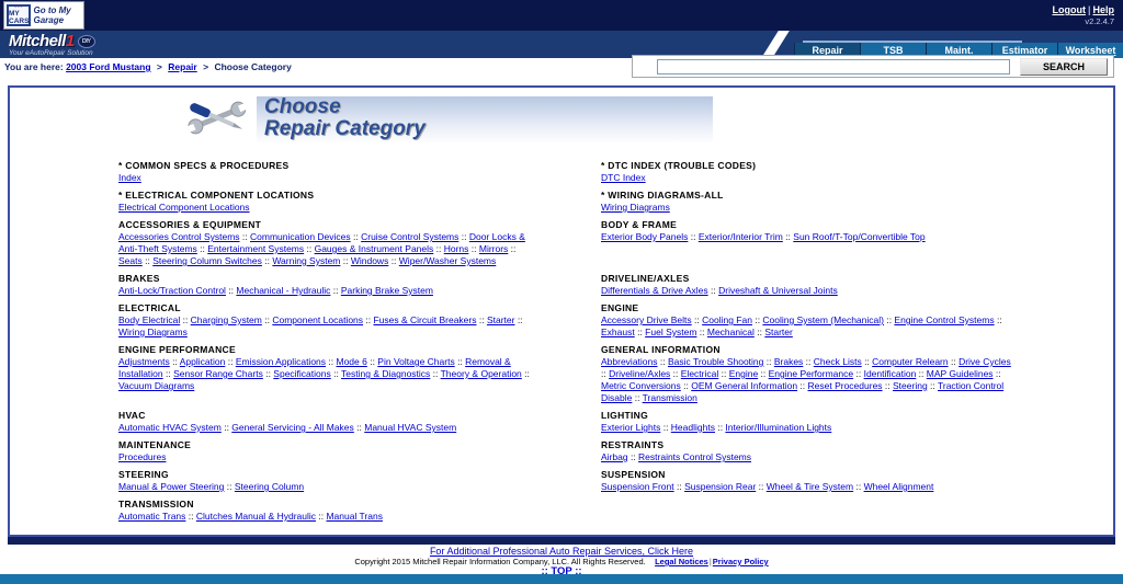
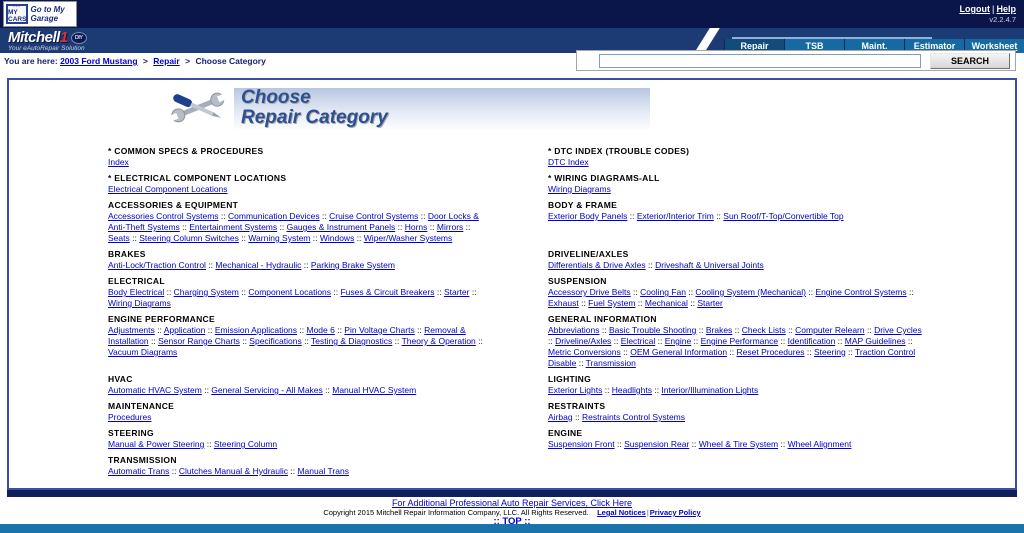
  Go to My Garage
  Logout | Help
  v2.2.4.7
  Mitchell1
  Repair
  TSB
  Maint.
  Estimator
  Worksheet
  You are here: 2003 Ford Mustang > Repair > Choose Category
  SEARCH
  Choose
  Repair Category
  * COMMON SPECS & PROCEDURES
  Index
  * DTC INDEX (TROUBLE CODES)
  DTC Index
  * ELECTRICAL COMPONENT LOCATIONS
  Electrical Component Locations
  * WIRING DIAGRAMS-ALL
  Wiring Diagrams
  ACCESSORIES & EQUIPMENT
  Accessories Control Systems :: Communication Devices :: Cruise Control Systems :: Door Locks & Anti-Theft Systems :: Entertainment Systems :: Gauges & Instrument Panels :: Horns :: Mirrors :: Seats :: Steering Column Switches :: Warning System :: Windows :: Wiper/Washer Systems
  BODY & FRAME
  Exterior Body Panels :: Exterior/Interior Trim :: Sun Roof/T-Top/Convertible Top
  BRAKES
  Anti-Lock/Traction Control :: Mechanical - Hydraulic :: Parking Brake System
  DRIVELINE/AXLES
  Differentials & Drive Axles :: Driveshaft & Universal Joints
  ELECTRICAL
  Body Electrical :: Charging System :: Component Locations :: Fuses & Circuit Breakers :: Starter :: Wiring Diagrams
- ENGINE
+ SUSPENSION
  Accessory Drive Belts :: Cooling Fan :: Cooling System (Mechanical) :: Engine Control Systems :: Exhaust :: Fuel System :: Mechanical :: Starter
  ENGINE PERFORMANCE
  Adjustments :: Application :: Emission Applications :: Mode 6 :: Pin Voltage Charts :: Removal & Installation :: Sensor Range Charts :: Specifications :: Testing & Diagnostics :: Theory & Operation :: Vacuum Diagrams
  GENERAL INFORMATION
  Abbreviations :: Basic Trouble Shooting :: Brakes :: Check Lists :: Computer Relearn :: Drive Cycles :: Driveline/Axles :: Electrical :: Engine :: Engine Performance :: Identification :: MAP Guidelines :: Metric Conversions :: OEM General Information :: Reset Procedures :: Steering :: Traction Control Disable :: Transmission
  HVAC
  Automatic HVAC System :: General Servicing - All Makes :: Manual HVAC System
  LIGHTING
  Exterior Lights :: Headlights :: Interior/Illumination Lights
  MAINTENANCE
  Procedures
  RESTRAINTS
  Airbag :: Restraints Control Systems
  STEERING
  Manual & Power Steering :: Steering Column
- SUSPENSION
+ ENGINE
  Suspension Front :: Suspension Rear :: Wheel & Tire System :: Wheel Alignment
  TRANSMISSION
  Automatic Trans :: Clutches Manual & Hydraulic :: Manual Trans
  For Additional Professional Auto Repair Services, Click Here
  Copyright 2015 Mitchell Repair Information Company, LLC. All Rights Reserved. Legal Notices|Privacy Policy
  :: TOP ::
